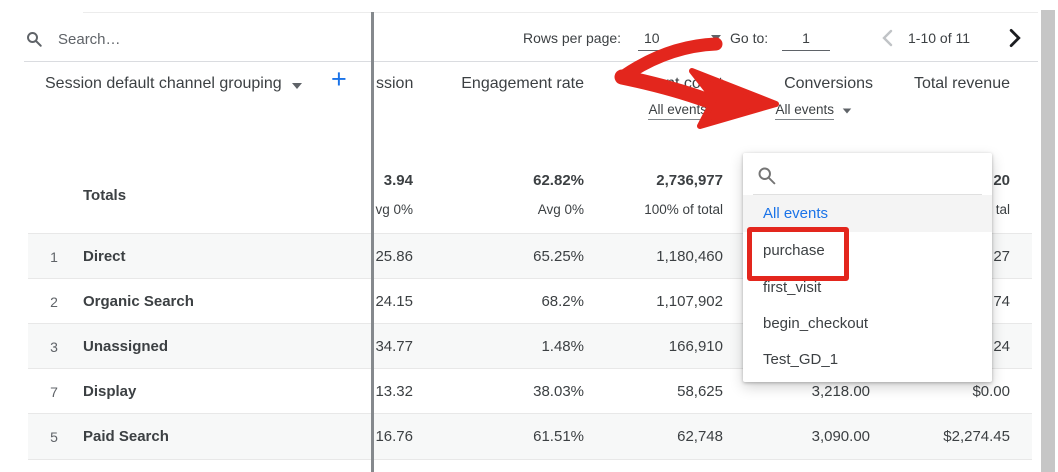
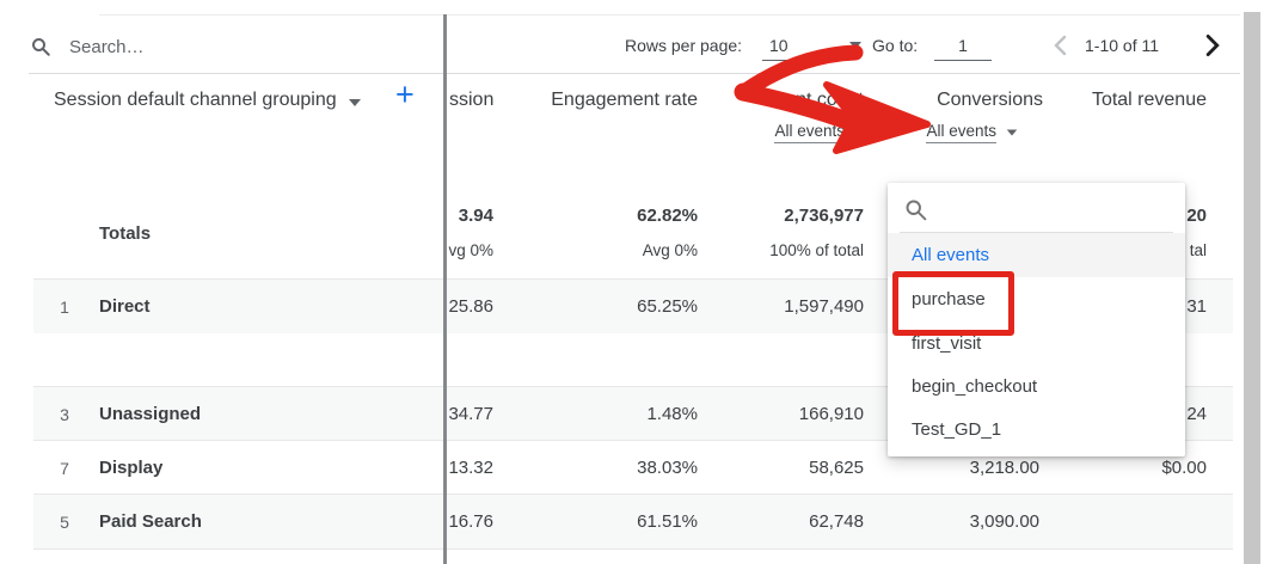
  Search…
  Rows per page:
  10
  Go to:
  1
  1-10 of 11
  Session default channel grouping
  +
  ssion
  Engagement rate
  All events
  Conversions
  All events
  Total revenue
  Totals
  3.94
  vg 0%
  62.82%
  Avg 0%
  2,736,977
  100% of total
  20
  tal
  1
  Direct
  25.86
  65.25%
- 1,180,460
+ 1,597,490
- 27
+ 31
- 2
- Organic Search
- 24.15
- 68.2%
- 1,107,902
- 74
  3
  Unassigned
  34.77
  1.48%
  166,910
  24
  7
  Display
  13.32
  38.03%
  58,625
  3,218.00
  $0.00
  5
  Paid Search
  16.76
  61.51%
  62,748
  3,090.00
- $2,274.45
  All events
  purchase
  first_visit
  begin_checkout
  Test_GD_1
